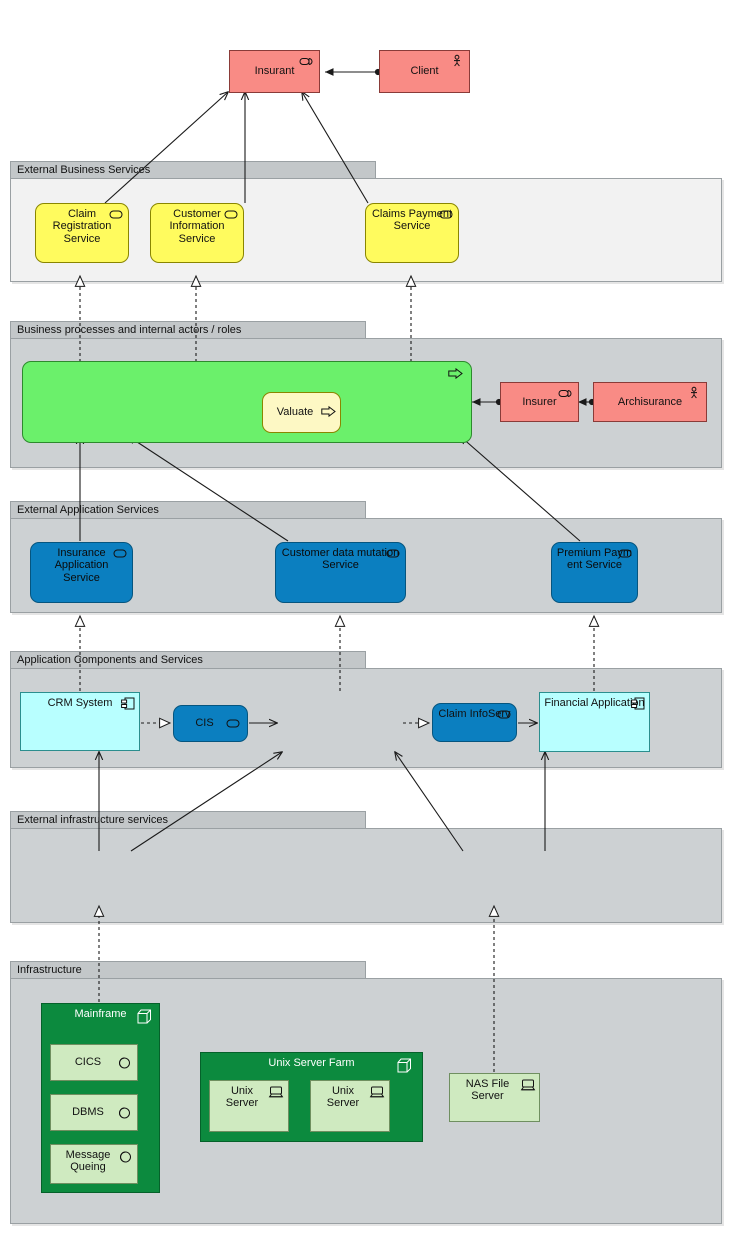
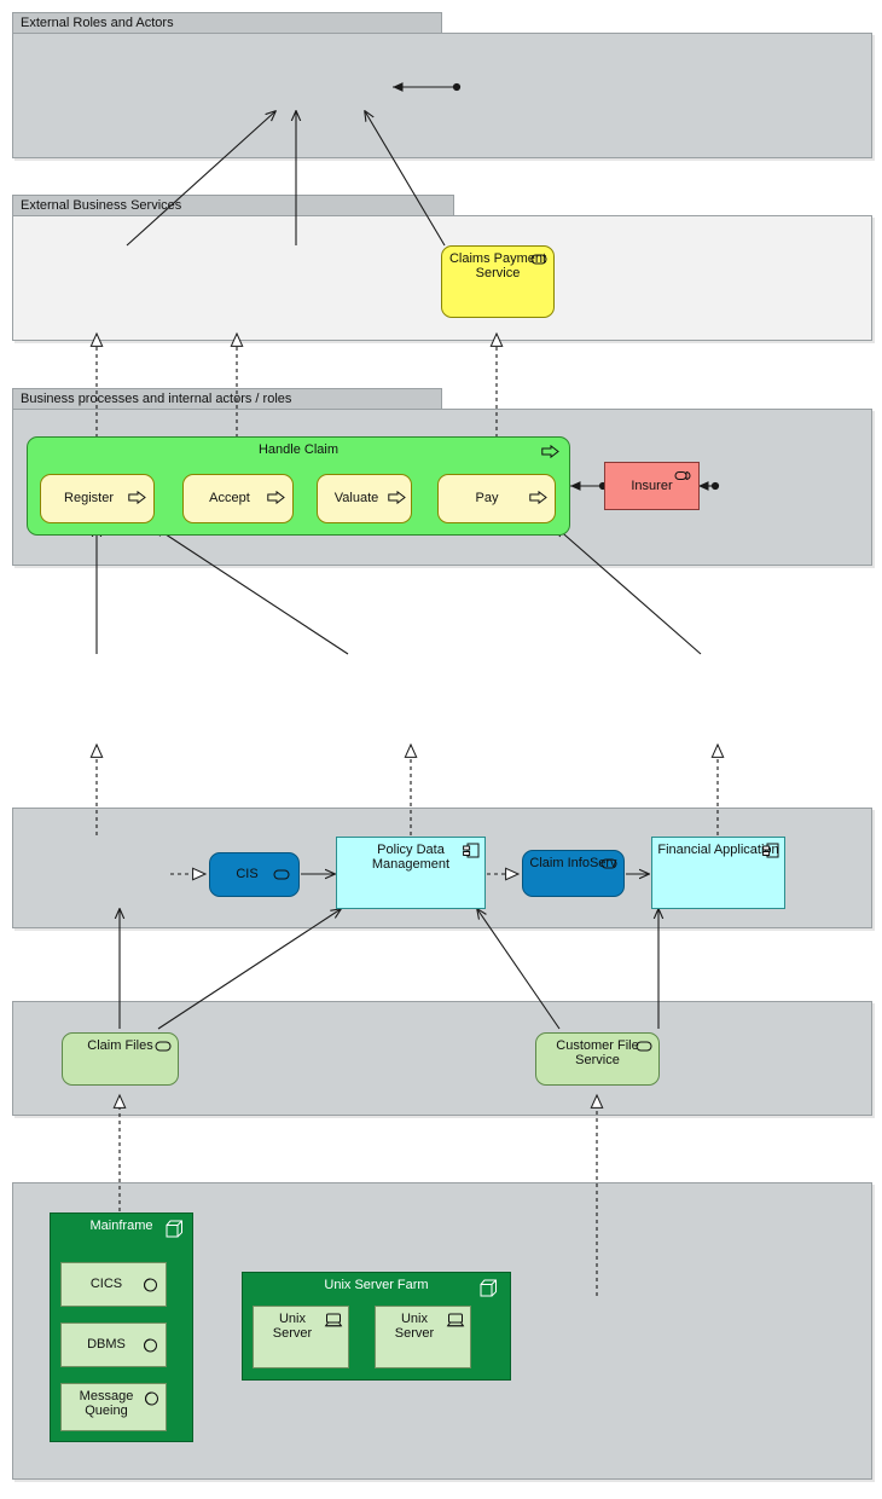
+ External Roles and Actors
  External Business Servics
  Business processes and internal actrs / roles
- External Application Services
- Application Components and Services
- External infrastructure services
- Infrastructure
- Insurant
- Client
- Claim Registration Service
- Customer Information Service
  Claims Paymnt Service
+ Handle Claim
+ Register
+ Accept
  Valuate
+ Pay
  Insurer
- Archisurance
- Insurance Application Service
- Customer data mutation Service
- Premium Payment Service
- CRM System
  CIS
+ Policy Data Management
  Claim InfoSrv
  Financial Applicatn
+ Claim Files
+ Customer File Service
  Mainframe
  CICS
  DBMS
  Message Queing
  Unix Server Farm
  Unix Server
  Unix Server
- NAS File Server
